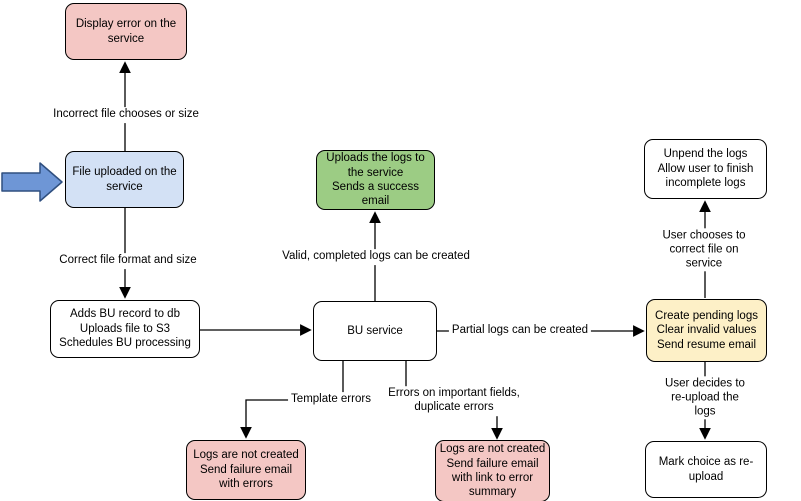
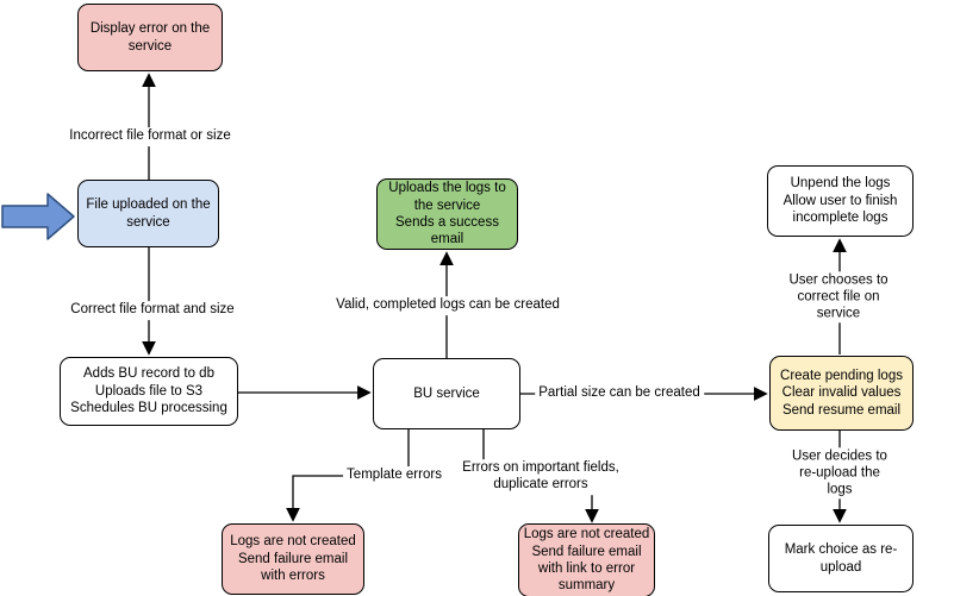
  Display error on the
  service
  File uploaded on the
  service
  Adds BU record to db
  Uploads file to S3
  Schedules BU processing
  Uploads the logs to
  the service
  Sends a success
  email
  BU service
  Create pending logs
  Clear invalid values
  Send resume email
  Unpend the logs
  Allow user to finish
  incomplete logs
  Mark choice as re-
  upload
  Logs are not created
  Send failure email
  with errors
  Logs are not created
  Send failure email
  with link to error
  summary
- Incorrect file chooses or size
+ Incorrect file format or size
  Correct file format and size
  Valid, completed logs can be created
- Partial logs can be created
+ Partial size can be created
  User chooses to correct file on service
  User decides to re-upload the logs
  Template errors
  Errors on important fields,
  duplicate errors
